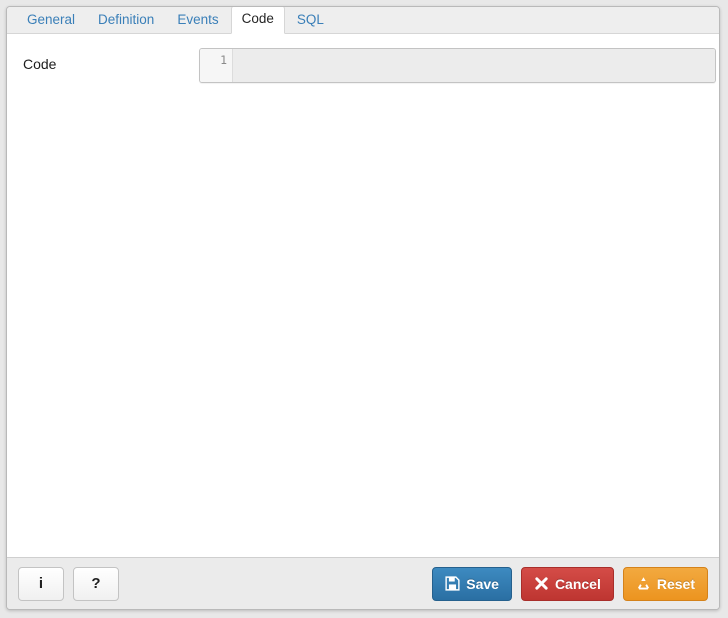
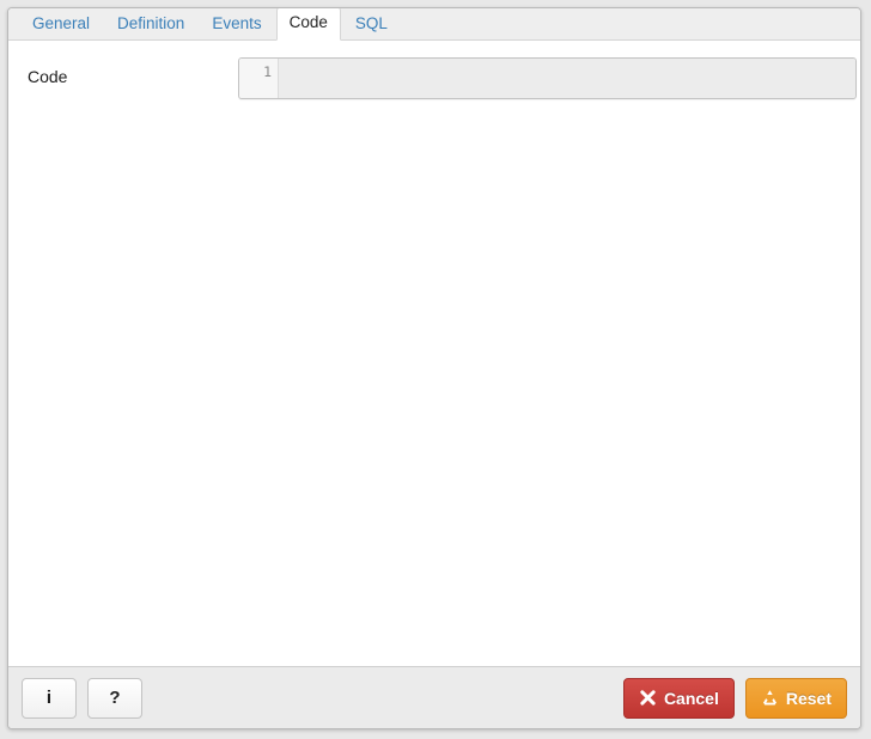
  General
  Definition
  Events
  Code
  SQL
  Code
  1
  i
  ?
- Save
  Cancel
  Reset
